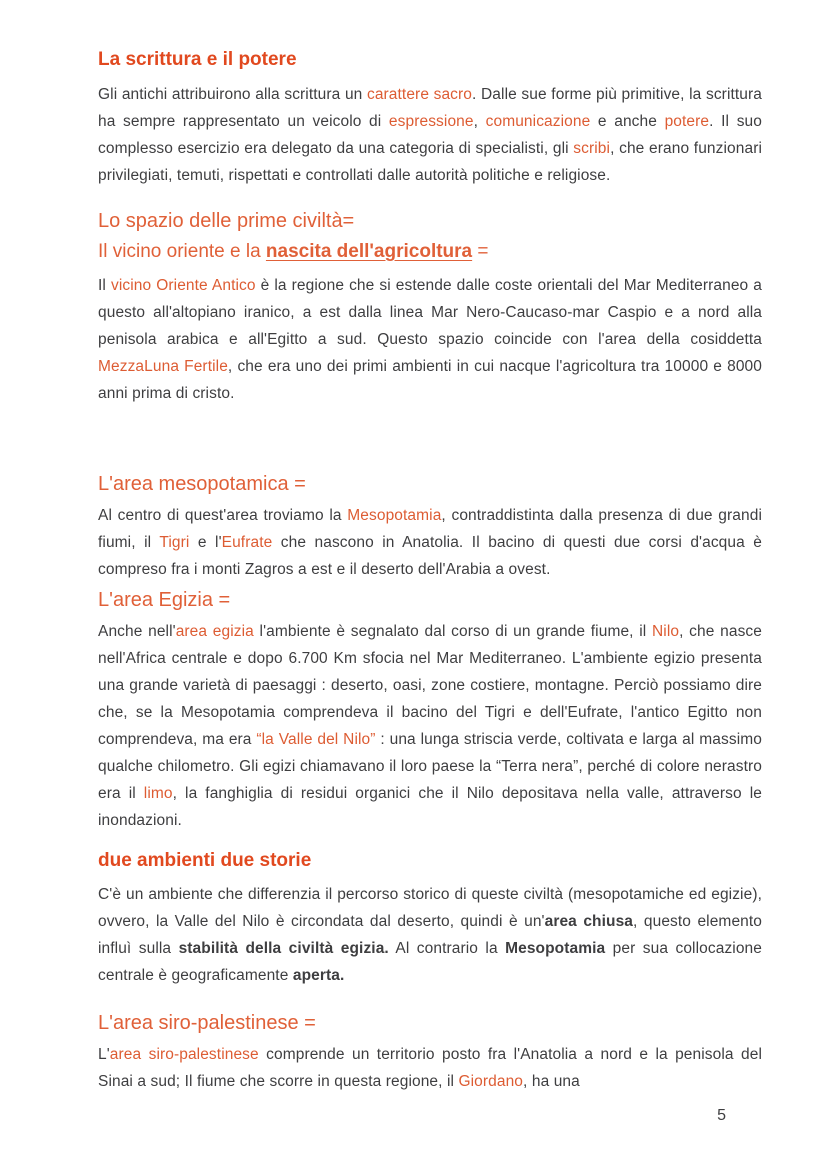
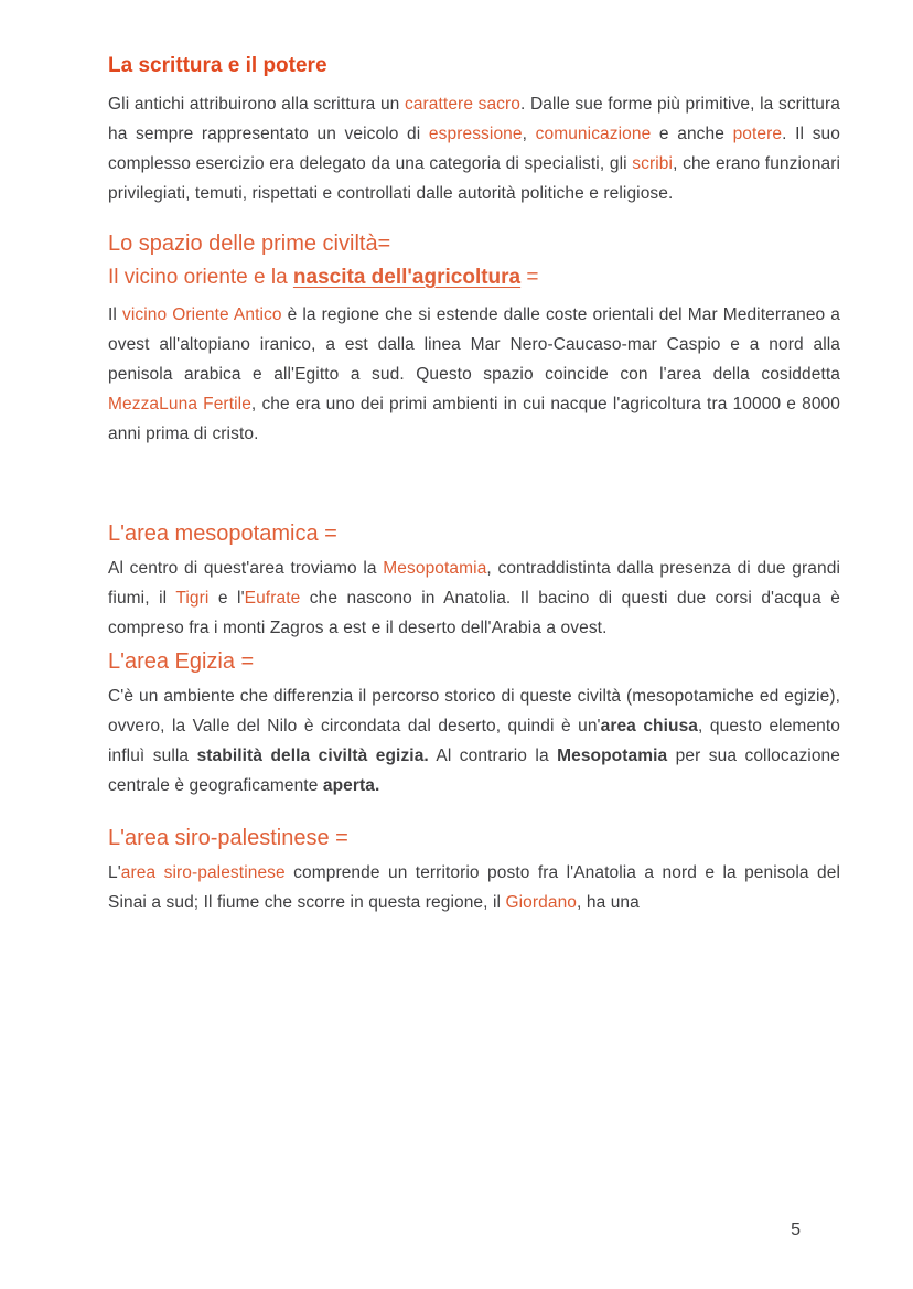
  La scrittura e il potere
  Gli antichi attribuirono alla scrittura un carattere sacro. Dalle sue forme più primitive, la scrittura ha sempre rappresentato un veicolo di espressione, comunicazione e anche potere. Il suo complesso esercizio era delegato da una categoria di specialisti, gli scribi, che erano funzionari privilegiati, temuti, rispettati e controllati dalle autorità politiche e religiose.
  Lo spazio delle prime civiltà=
  Il vicino oriente e la nascita dell'agricoltura =
- Il vicino Oriente Antico è la regione che si estende dalle coste orientali del Mar Mediterraneo a questo all'altopiano iranico, a est dalla linea Mar Nero-Caucaso-mar Caspio e a nord alla penisola arabica e all'Egitto a sud. Questo spazio coincide con l'area della cosiddetta MezzaLuna Fertile, che era uno dei primi ambienti in cui nacque l'agricoltura tra 10000 e 8000 anni prima di cristo.
+ Il vicino Oriente Antico è la regione che si estende dalle coste orientali del Mar Mediterraneo a ovest all'altopiano iranico, a est dalla linea Mar Nero-Caucaso-mar Caspio e a nord alla penisola arabica e all'Egitto a sud. Questo spazio coincide con l'area della cosiddetta MezzaLuna Fertile, che era uno dei primi ambienti in cui nacque l'agricoltura tra 10000 e 8000 anni prima di cristo.
  L'area mesopotamica =
  Al centro di quest'area troviamo la Mesopotamia, contraddistinta dalla presenza di due grandi fiumi, il Tigri e l'Eufrate che nascono in Anatolia. Il bacino di questi due corsi d'acqua è compreso fra i monti Zagros a est e il deserto dell'Arabia a ovest.
  L'area Egizia =
- Anche nell'area egizia l'ambiente è segnalato dal corso di un grande fiume, il Nilo, che nasce nell'Africa centrale e dopo 6.700 Km sfocia nel Mar Mediterraneo. L'ambiente egizio presenta una grande varietà di paesaggi : deserto, oasi, zone costiere, montagne. Perciò possiamo dire che, se la Mesopotamia comprendeva il bacino del Tigri e dell'Eufrate, l'antico Egitto non comprendeva, ma era “la Valle del Nilo” : una lunga striscia verde, coltivata e larga al massimo qualche chilometro. Gli egizi chiamavano il loro paese la “Terra nera”, perché di colore nerastro era il limo, la fanghiglia di residui organici che il Nilo depositava nella valle, attraverso le inondazioni.
- due ambienti due storie
  C'è un ambiente che differenzia il percorso storico di queste civiltà (mesopotamiche ed egizie), ovvero, la Valle del Nilo è circondata dal deserto, quindi è un'area chiusa, questo elemento influì sulla stabilità della civiltà egizia. Al contrario la Mesopotamia per sua collocazione centrale è geograficamente aperta.
  L'area siro-palestinese =
  L'area siro-palestinese comprende un territorio posto fra l'Anatolia a nord e la penisola del Sinai a sud; Il fiume che scorre in questa regione, il Giordano, ha una
  5
